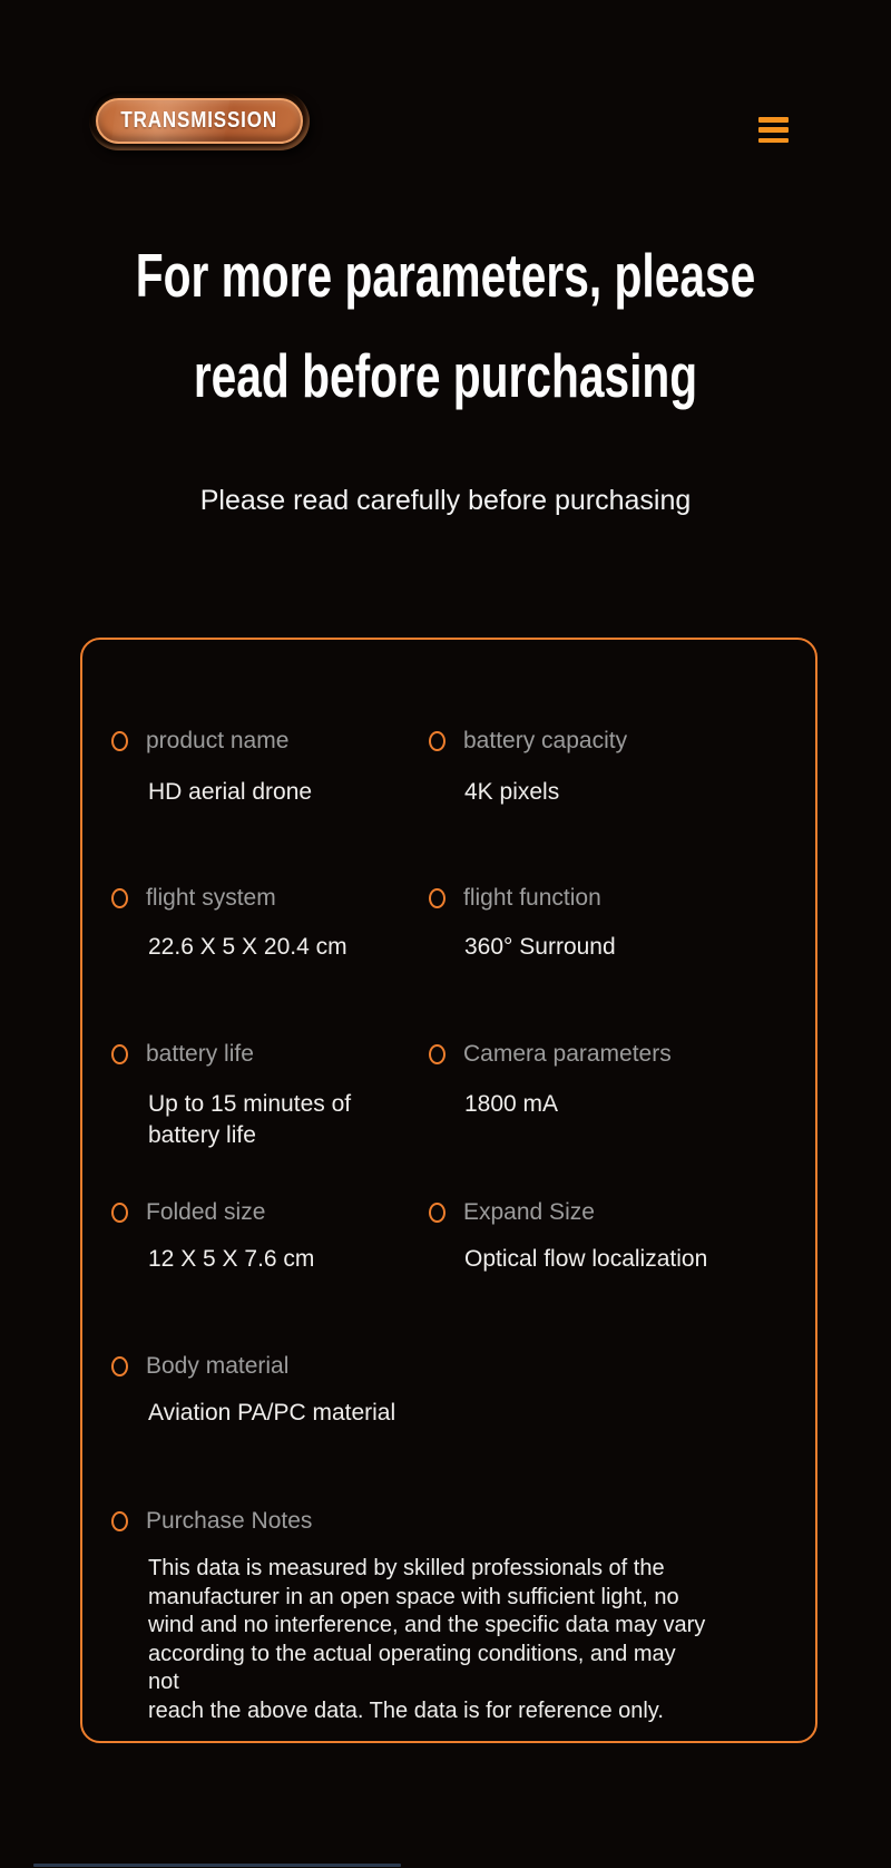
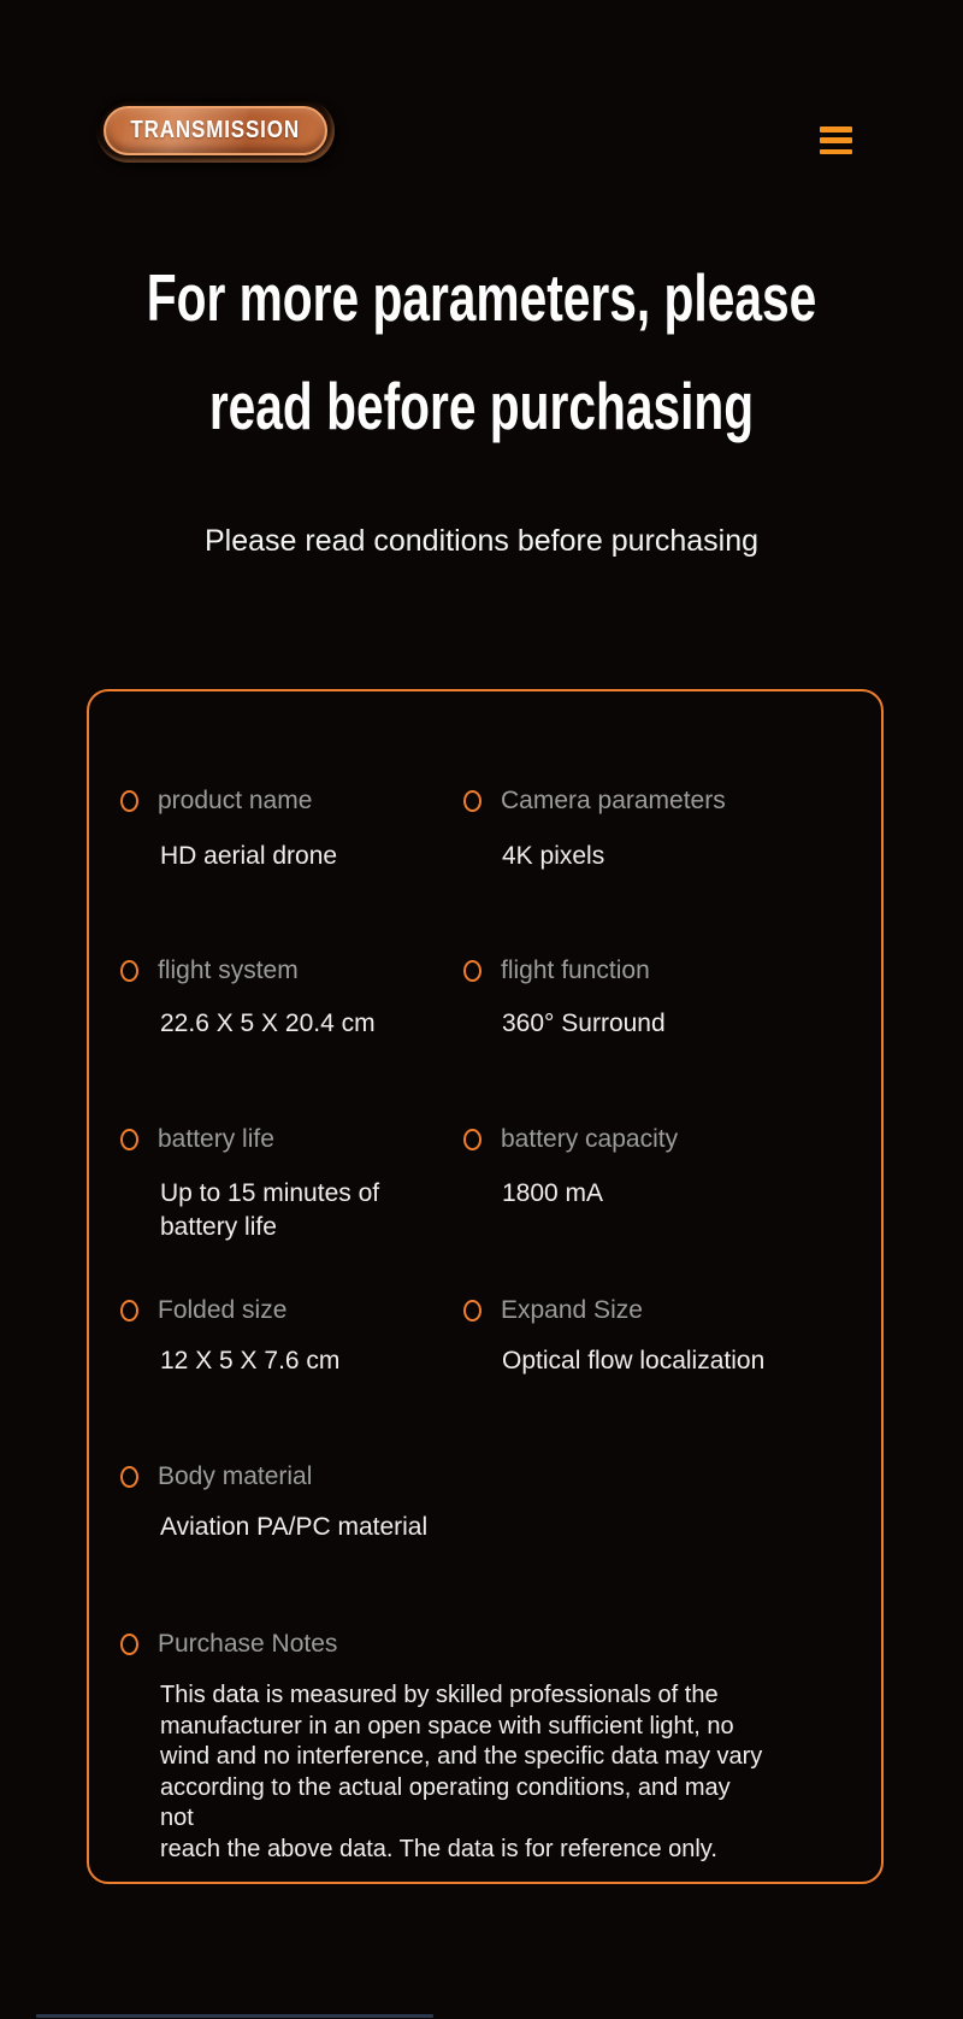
  For more parameters, please
  read before purchasing
- Please read carefully before purchasing
+ Please read conditions before purchasing
  product name
  HD aerial drone
- battery capacity
+ Camera parameters
  4K pixels
  flight system
  22.6 X 5 X 20.4 cm
  flight function
  360° Surround
  battery life
  Up to 15 minutes of
  battery life
- Camera parameters
+ battery capacity
  1800 mA
  Folded size
  12 X 5 X 7.6 cm
  Expand Size
  Optical flow localization
  Body material
  Aviation PA/PC material
  Purchase Notes
  This data is measured by skilled professionals of the
  manufacturer in an open space with sufficient light, no
  wind and no interference, and the specific data may vary
  according to the actual operating conditions, and may not
  reach the above data. The data is for reference only.
